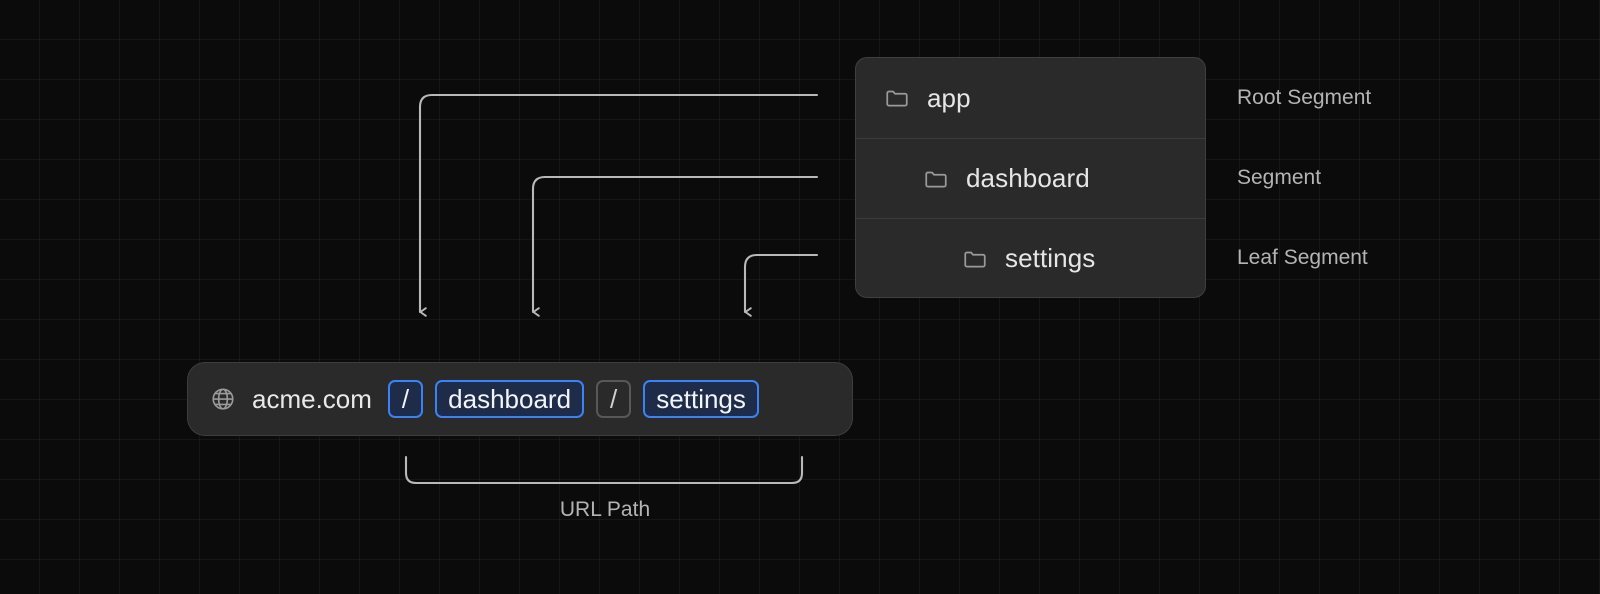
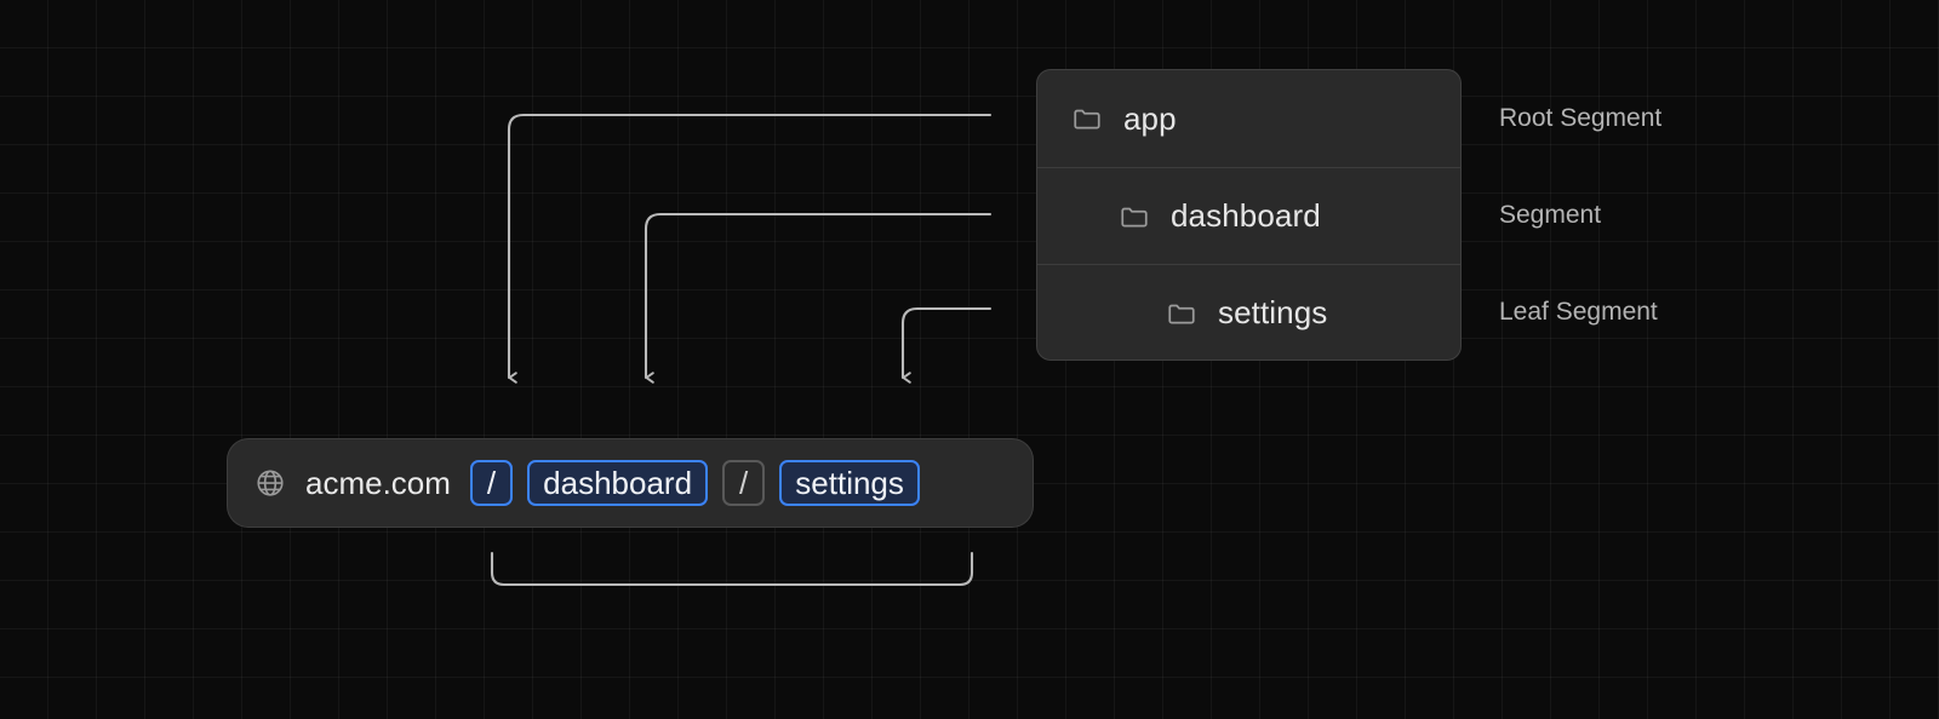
  app
  dashboard
  settings
  Root Segment
  Segment
  Leaf Segment
  acme.com
  /
  dashboard
  /
  settings
- URL Path
